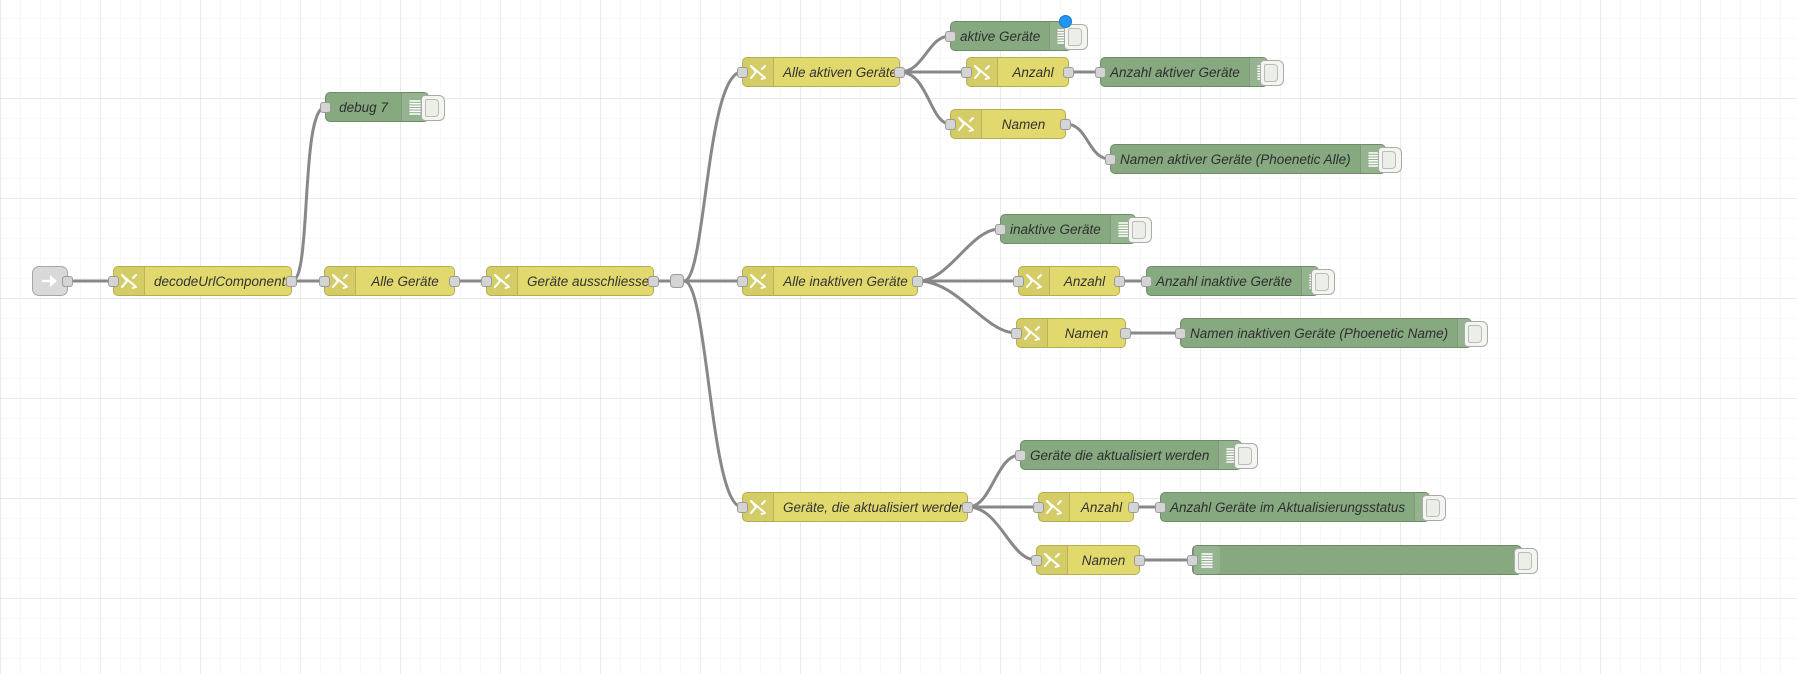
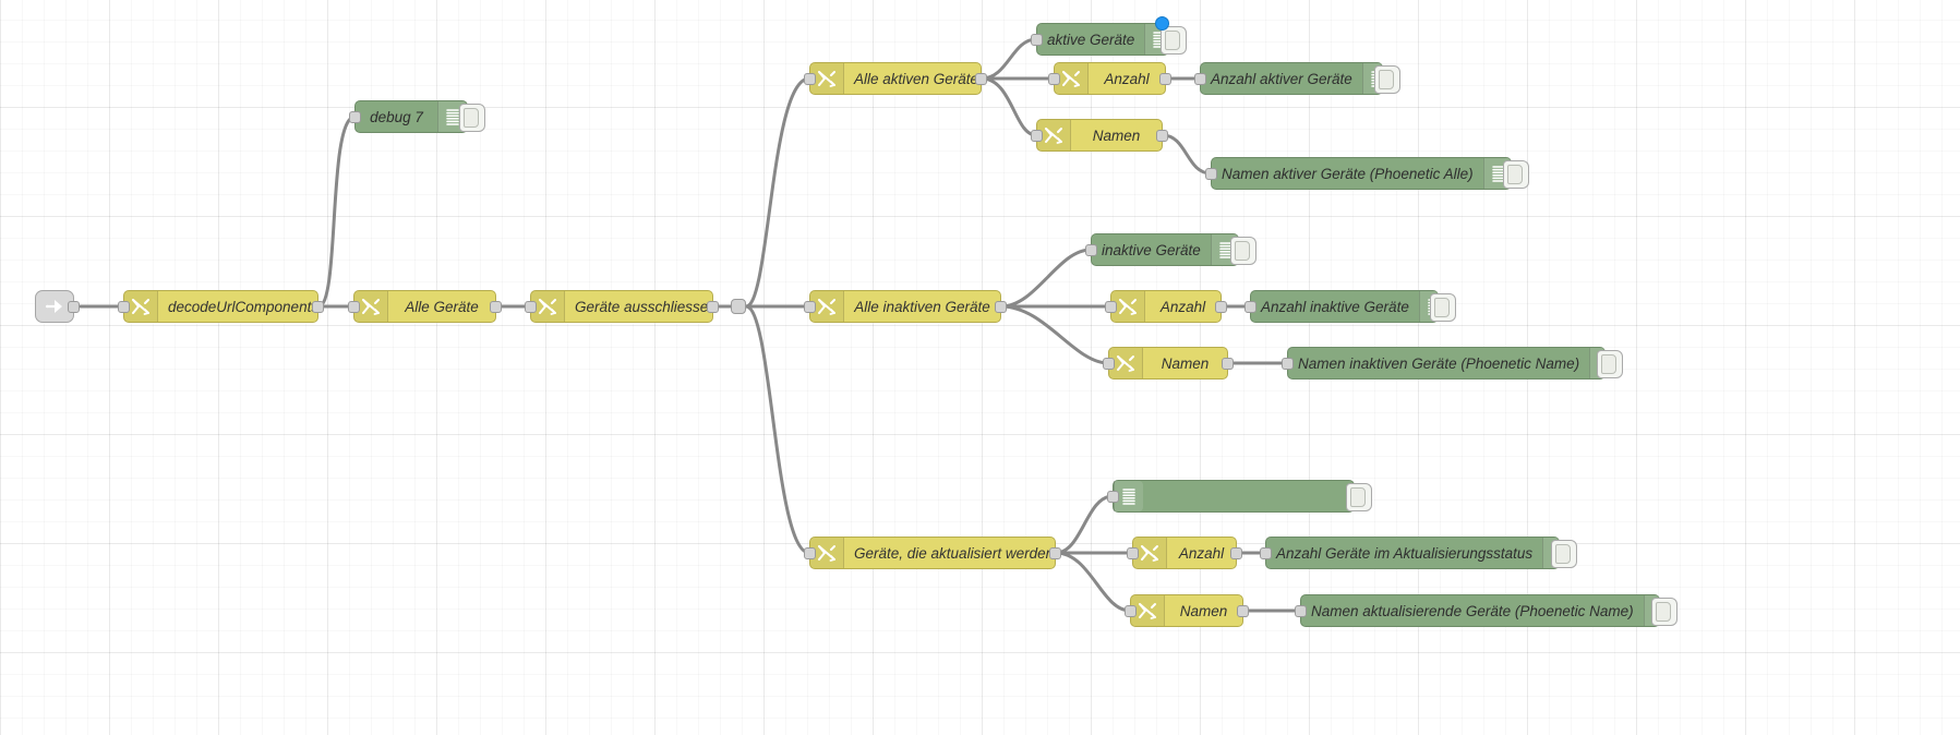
  decodeUrlComponent
  debug 7
  Alle Geräte
  Geräte ausschliesse
  Alle aktiven Gerät
  aktive Geräte
  Anzahl
  Anzahl aktiver Geräte
  Namen
  Namen aktiver Geräte (Phoenetic Alle)
  Alle inaktiven Geräte
  inaktive Geräte
  Anzahl
  Anzahl inaktive Geräte
  Namen
  Namen inaktiven Geräte (Phoenetic Name)
  Geräte, die aktualisiert werde
- Geräte die aktualisiert werden
  Anzahl
  Anzahl Geräte im Aktualisierungsstatus
  Namen
+ Namen aktualisierende Geräte (Phoenetic Name)
